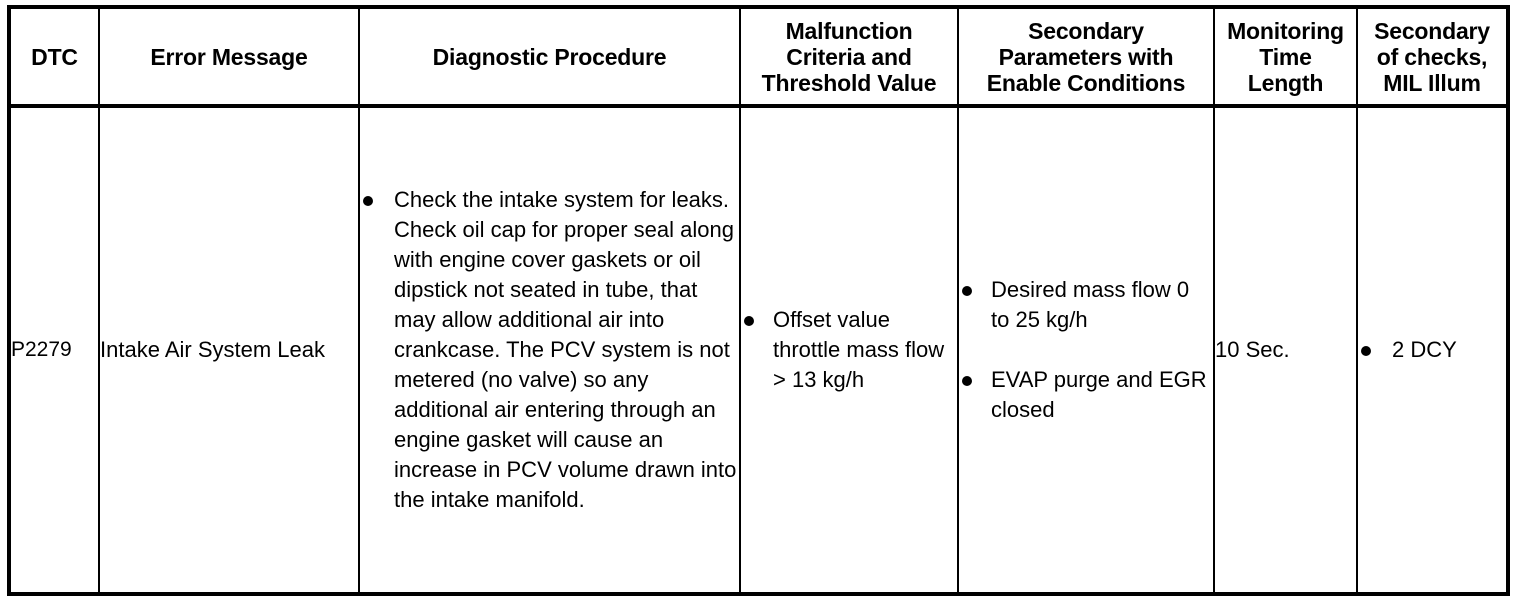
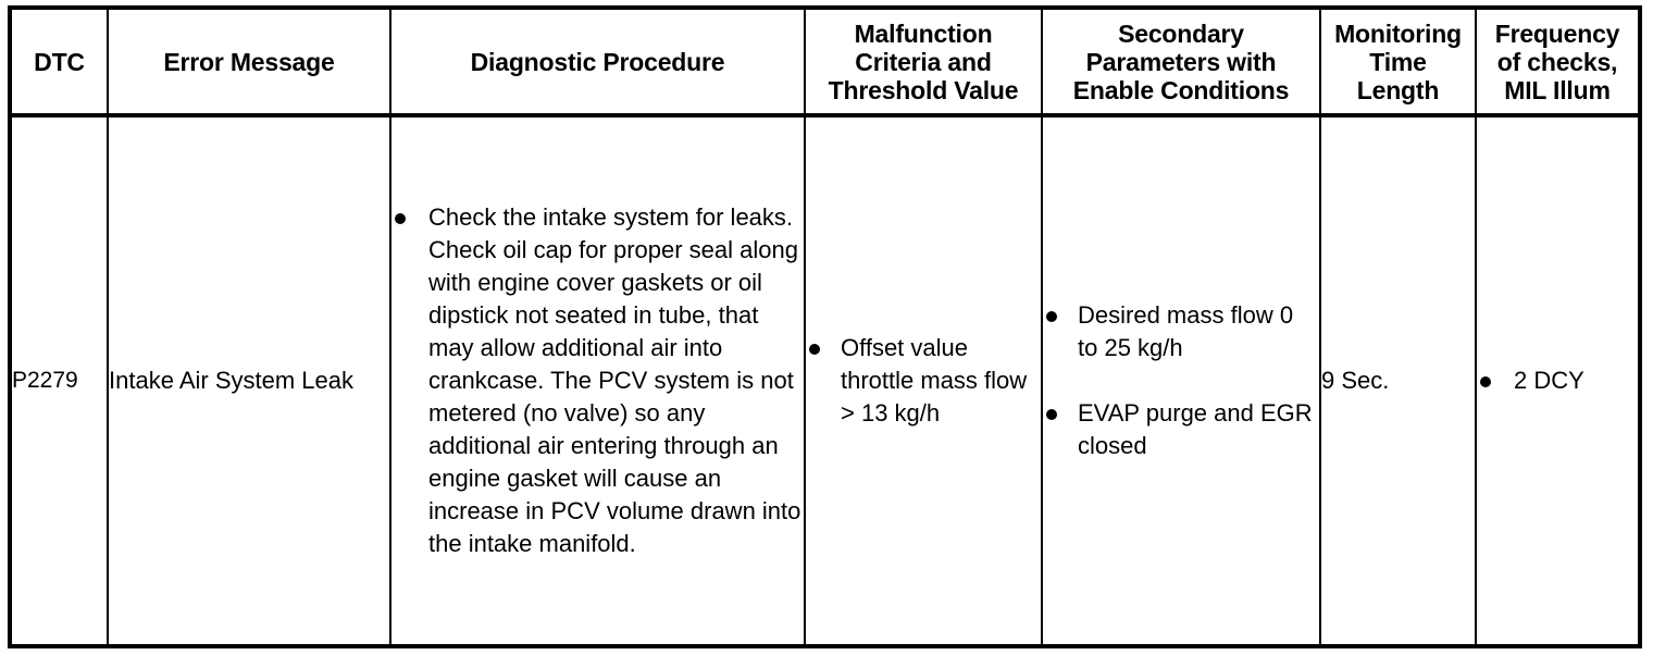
- DTC	Error Message	Diagnostic Procedure	Malfunction Criteria and Threshold Value	Secondary Parameters with Enable Conditions	Monitoring Time Length	Secondary of checks, MIL Illum
+ DTC	Error Message	Diagnostic Procedure	Malfunction Criteria and Threshold Value	Secondary Parameters with Enable Conditions	Monitoring Time Length	Frequency of checks, MIL Illum
- P2279	Intake Air System Leak	Check the intake system for leaks. Check oil cap for proper seal along with engine cover gaskets or oil dipstick not seated in tube, that may allow additional air into crankcase. The PCV system is not metered (no valve) so any additional air entering through an engine gasket will cause an increase in PCV volume drawn into the intake manifold.	Offset value throttle mass flow > 13 kg/h	Desired mass flow 0 to 25 kg/h EVAP purge and EGR closed	10 Sec.	2 DCY
+ P2279	Intake Air System Leak	Check the intake system for leaks. Check oil cap for proper seal along with engine cover gaskets or oil dipstick not seated in tube, that may allow additional air into crankcase. The PCV system is not metered (no valve) so any additional air entering through an engine gasket will cause an increase in PCV volume drawn into the intake manifold.	Offset value throttle mass flow > 13 kg/h	Desired mass flow 0 to 25 kg/h EVAP purge and EGR closed	9 Sec.	2 DCY
